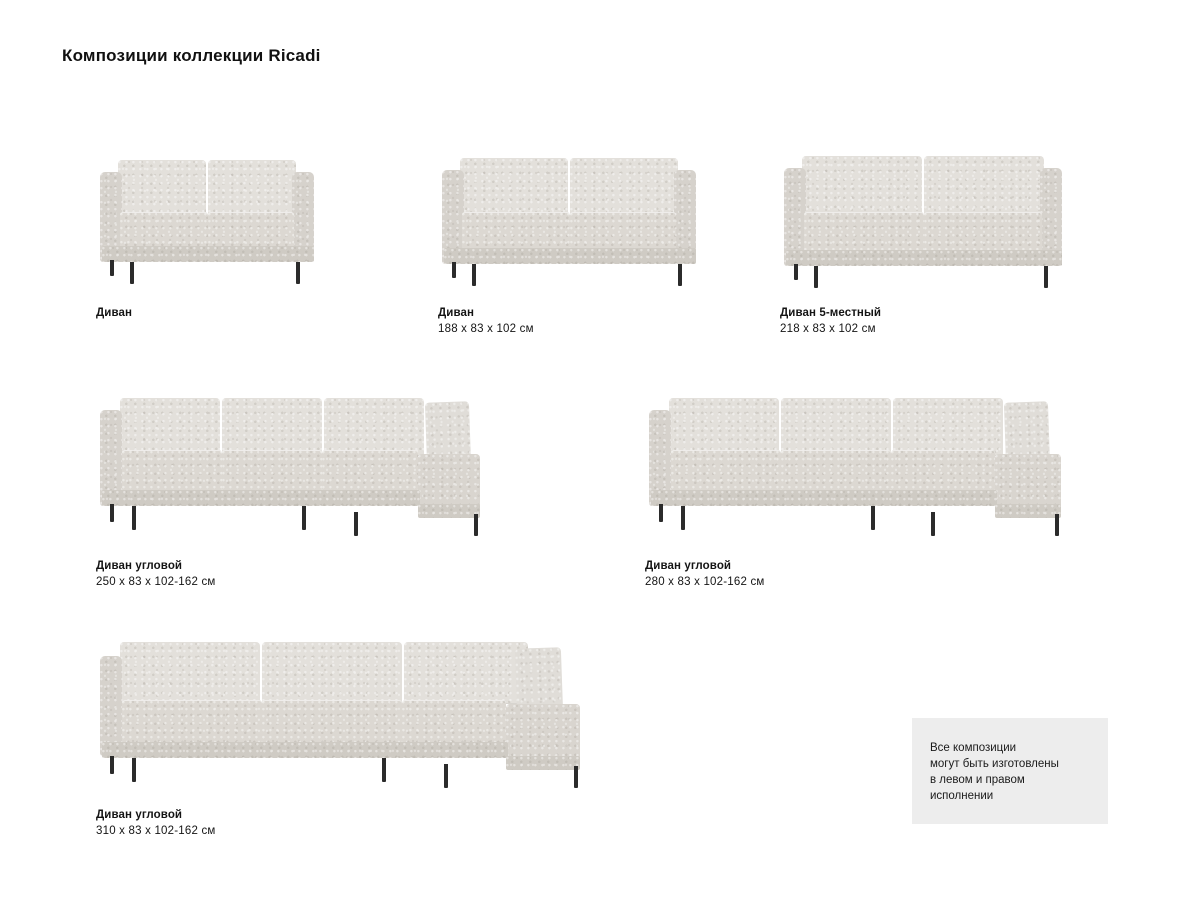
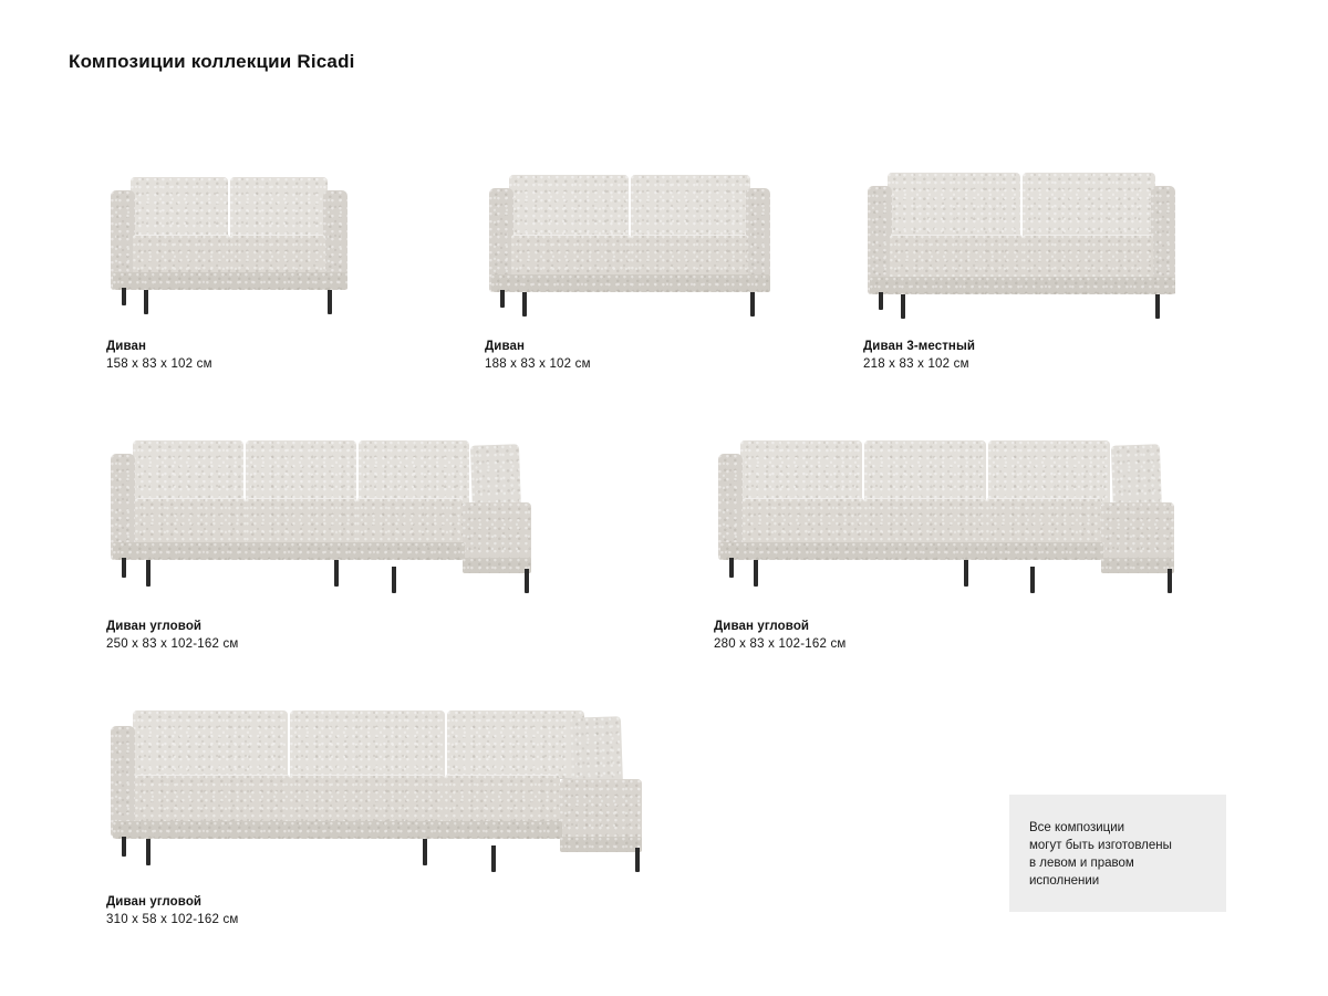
  Композиции коллекции Ricadi
  Диван
+ 158 x 83 x 102 см
  Диван
  188 x 83 x 102 см
- Диван 5-местный
+ Диван 3-местный
  218 x 83 x 102 см
  Диван угловой
  250 x 83 x 102-162 см
  Диван угловой
  280 x 83 x 102-162 см
  Диван угловой
- 310 x 83 x 102-162 см
+ 310 x 58 x 102-162 см
  Все композиции
  могут быть изготовлены
  в левом и правом
  исполнении
